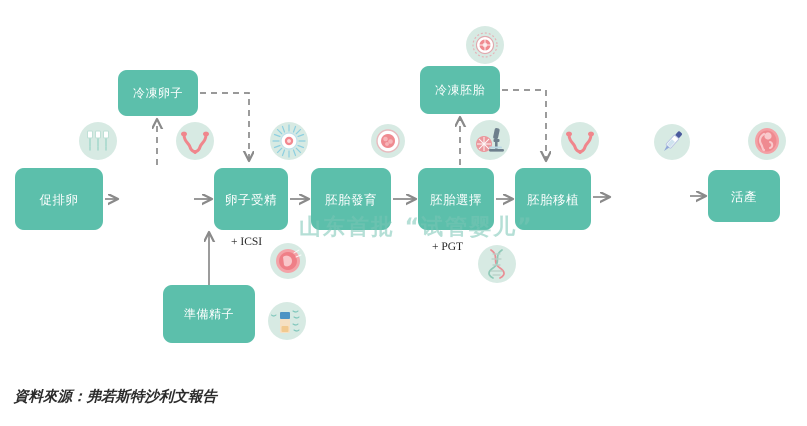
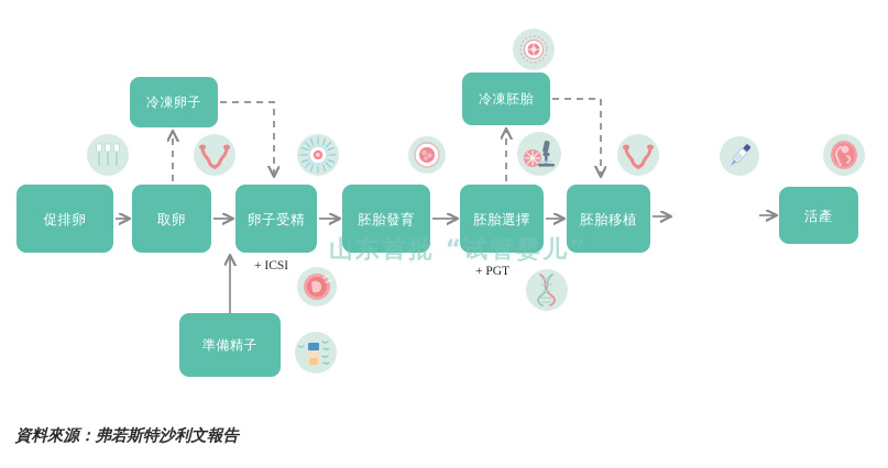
  促排卵
+ 取卵
  卵子受精
  胚胎發育
  胚胎選擇
  胚胎移植
  活產
  冷凍卵子
  冷凍胚胎
  準備精子
  + ICSI
  + PGT
  山东首批 “试管婴儿”
  資料來源：弗若斯特沙利文報告
